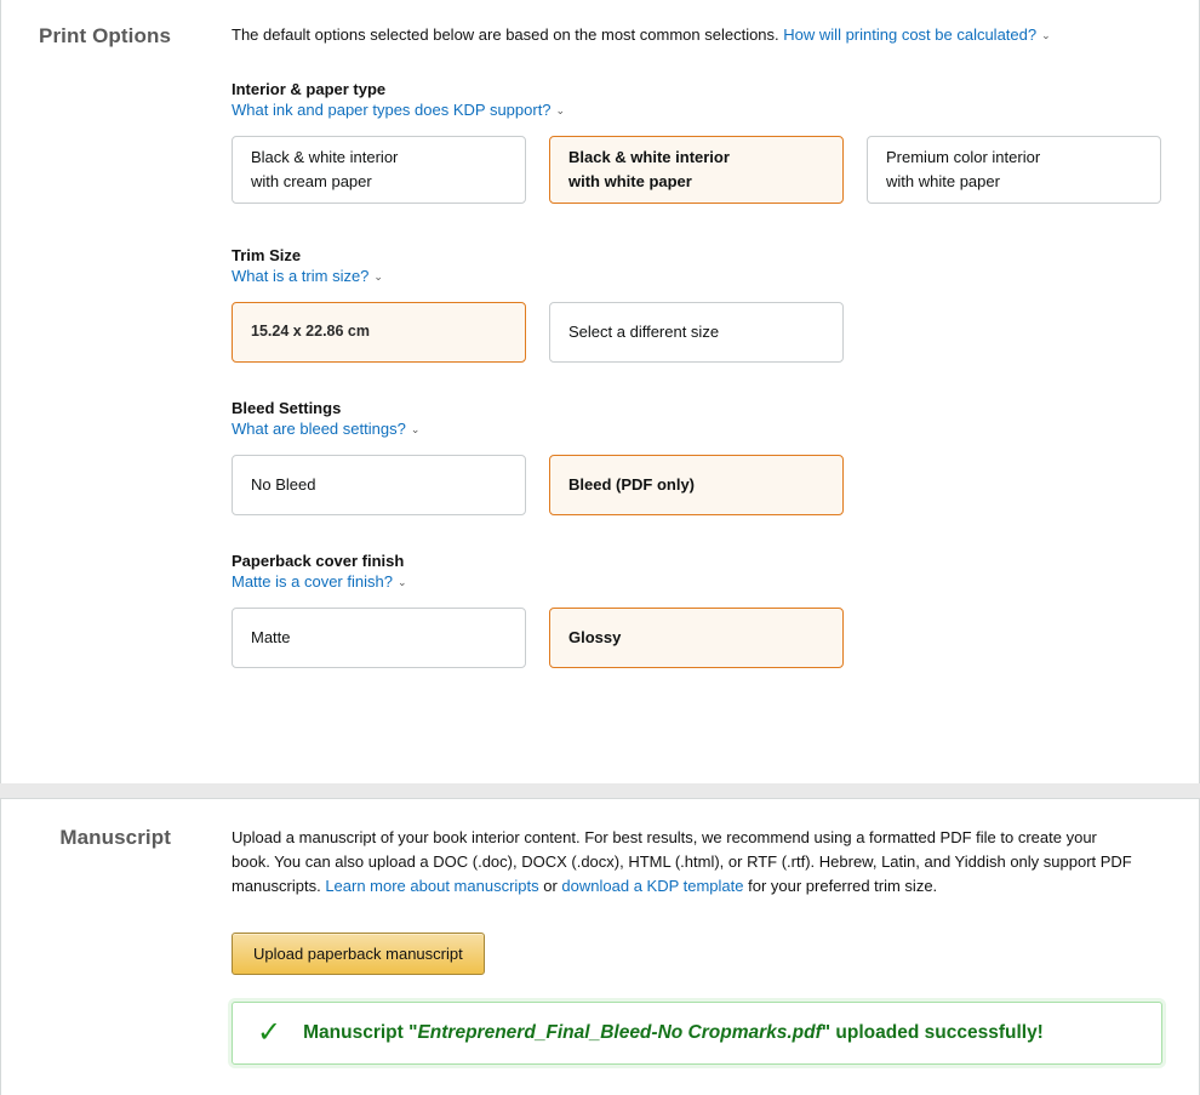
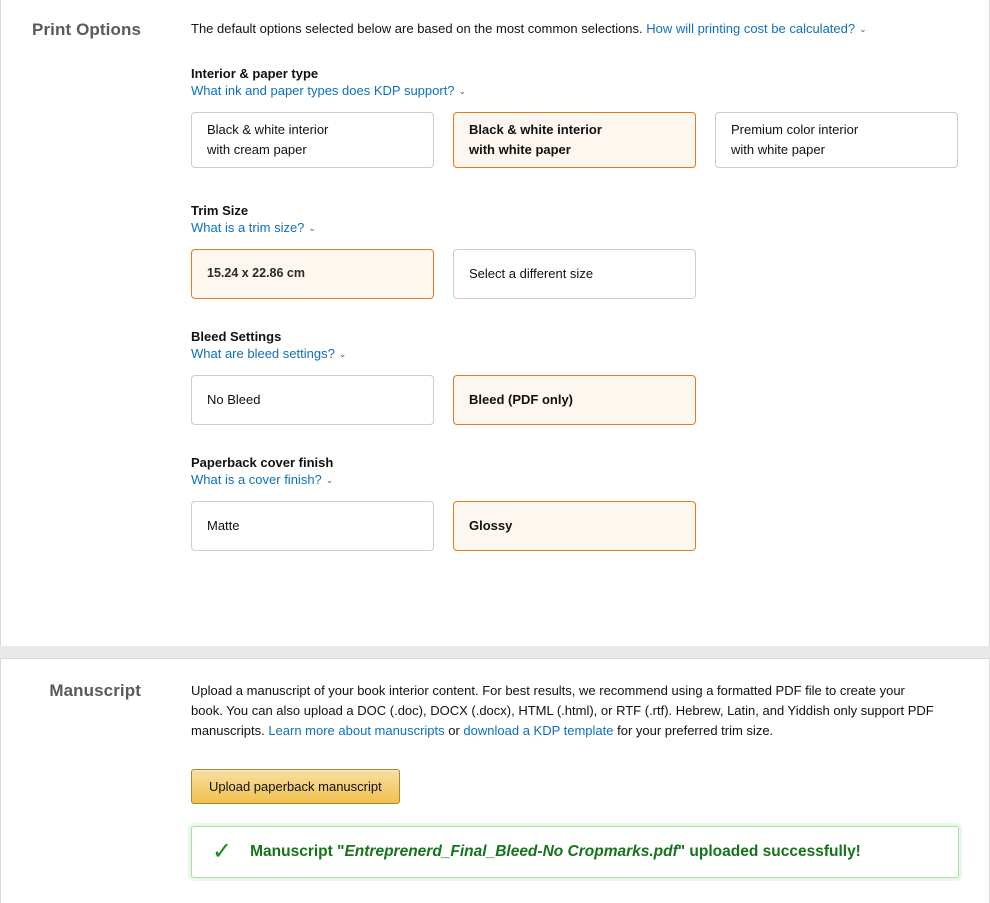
  Print Options
  The default options selected below are based on the most common selections. How will printing cost be calculated? ⌄
  Interior & paper type
  What ink and paper types does KDP support? ⌄
  Black & white interior
  with cream paper
  Black & white interior
  with white paper
  Premium color interior
  with white paper
  Trim Size
  What is a trim size? ⌄
  15.24 x 22.86 cm
  Select a different size
  Bleed Settings
  What are bleed settings? ⌄
  No Bleed
  Bleed (PDF only)
  Paperback cover finish
- Matte is a cover finish? ⌄
+ What is a cover finish? ⌄
  Matte
  Glossy
  Manuscript
  Upload a manuscript of your book interior content. For best results, we recommend using a formatted PDF file to create your book. You can also upload a DOC (.doc), DOCX (.docx), HTML (.html), or RTF (.rtf). Hebrew, Latin, and Yiddish only support PDF manuscripts. Learn more about manuscripts or download a KDP template for your preferred trim size.
  Upload paperback manuscript
  ✓
  Manuscript "Entreprenerd_Final_Bleed-No Cropmarks.pdf" uploaded successfully!
